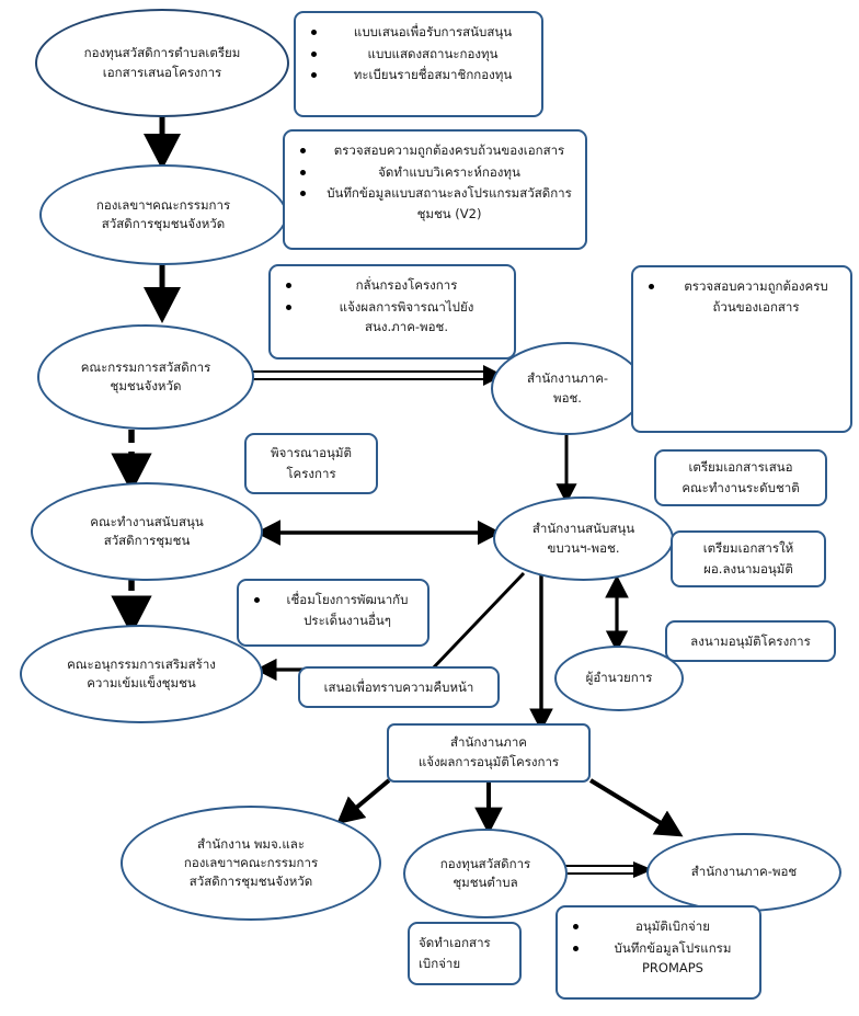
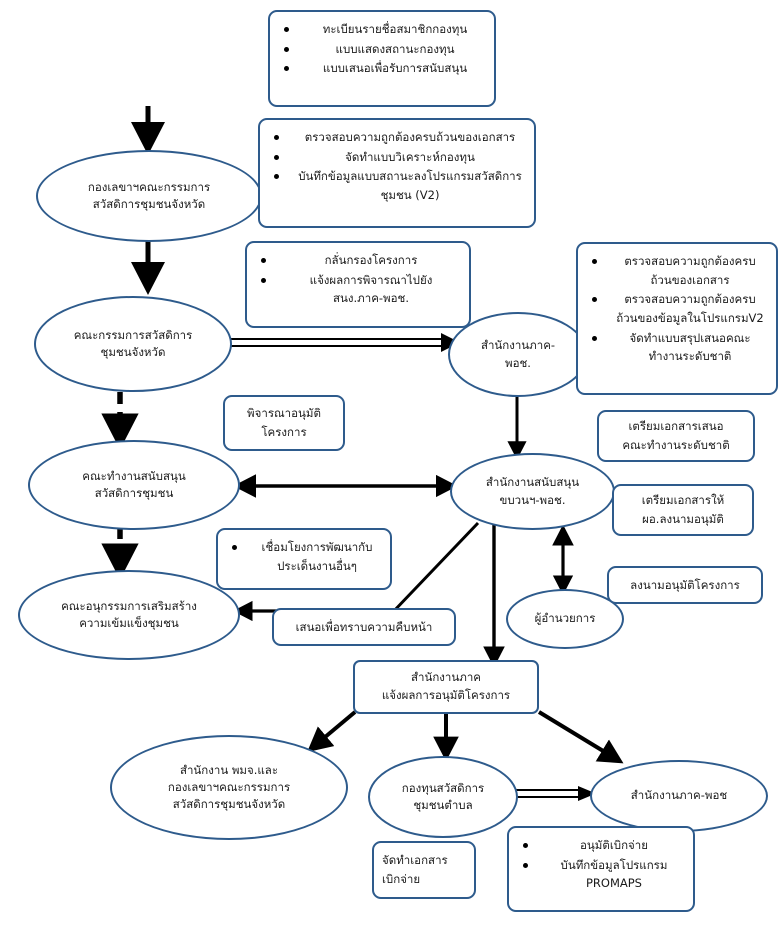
- กองทุนสวัสดิการตำบลเตรียม
- เอกสารเสนอโครงการ
  กองเลขาฯคณะกรรมการ
  สวัสดิการชุมชนจังหวัด
  คณะกรรมการสวัสดิการ
  ชุมชนจังหวัด
  คณะทำงานสนับสนุน
  สวัสดิการชุมชน
  คณะอนุกรรมการเสริมสร้าง
  ความเข้มแข็งชุมชน
  สำนักงานภาค-
  พอช.
  สำนักงานสนับสนุน
  ขบวนฯ-พอช.
  ผู้อำนวยการ
  สำนักงาน พมจ.และ
  กองเลขาฯคณะกรรมการ
  สวัสดิการชุมชนจังหวัด
  กองทุนสวัสดิการ
  ชุมชนตำบล
  สำนักงานภาค-พอช
  สำนักงานภาค
  แจ้งผลการอนุมัติโครงการ
- แบบเสนอเพื่อรับการสนับสนุน
+ ทะเบียนรายชื่อสมาชิกกองทุน
  แบบแสดงสถานะกองทุน
- ทะเบียนรายชื่อสมาชิกกองทุน
+ แบบเสนอเพื่อรับการสนับสนุน
  ตรวจสอบความถูกต้องครบถ้วนของเอกสาร
  จัดทำแบบวิเคราะห์กองทุน
  บันทึกข้อมูลแบบสถานะลงโปรแกรมสวัสดิการชุมชน (V2)
  กลั่นกรองโครงการ
  แจ้งผลการพิจารณาไปยัง สนง.ภาค-พอช.
  ตรวจสอบความถูกต้องครบถ้วนของเอกสาร
+ ตรวจสอบความถูกต้องครบถ้วนของข้อมูลในโปรแกรมV2
+ จัดทำแบบสรุปเสนอคณะทำงานระดับชาติ
  เชื่อมโยงการพัฒนากับประเด็นงานอื่นๆ
  อนุมัติเบิกจ่าย
  บันทึกข้อมูลโปรแกรม PROMAPS
  พิจารณาอนุมัติ
  โครงการ
  เตรียมเอกสารเสนอ
  คณะทำงานระดับชาติ
  เตรียมเอกสารให้
  ผอ.ลงนามอนุมัติ
  ลงนามอนุมัติโครงการ
  เสนอเพื่อทราบความคืบหน้า
  จัดทำเอกสาร
  เบิกจ่าย
